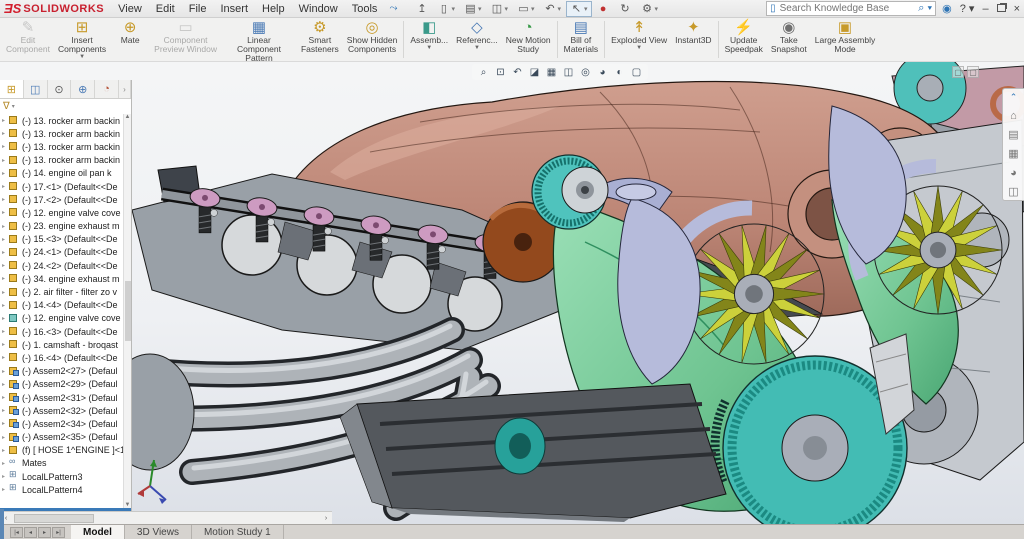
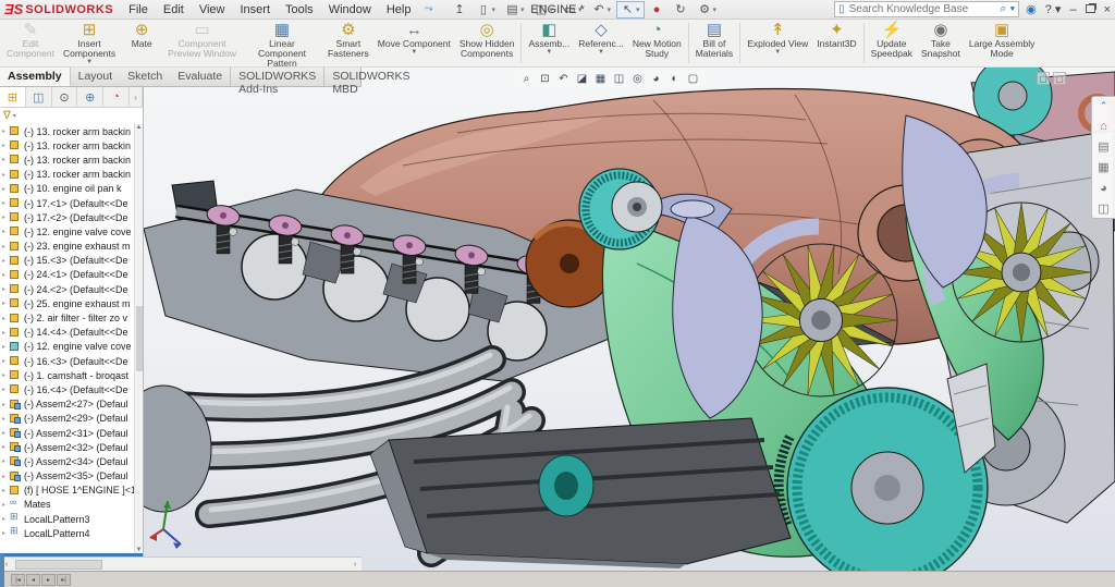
  ƎS
  SOLIDWORKS
- View
+ File
  Edit
- File
+ View
  Insert
- Help
+ Tools
  Window
- Tools
+ Help
  ⤳
  ↥
  ▯
  ▤
  ◫
  ▭
  ↶
  ↖
  ●
  ↻
  ⚙
+ ENGINE *
  ▯
  Search Knowledge Base
  ⌕ ▾
  ◉
  ? ▾
  –
  ×
  ✎
  Edit
  Component
  ⊞
  Insert
  Components
  ⊕
  Mate
  ▭
  Component
  Preview Window
  ▦
  Linear Component Pattern
  ⚙
  Smart
  Fasteners
+ ↔
+ Move Component
  ◎
  Show Hidden
  Components
  ◧
  Assemb...
  ◇
  Referenc...
  ◔
  New Motion
  Study
  ▤
  Bill of
  Materials
  ↟
  Exploded View
  ✦
  Instant3D
  ⚡
  Update
  Speedpak
  ◉
  Take
  Snapshot
  ▣
  Large Assembly
  Mode
  ⌕
  ⊡
  ↶
  ◪
  ▦
  ◫
  ◎
  ◕
  ◐
  ▢
  ▢
  ▢
  ⌃
  ⌂
  ▤
  ▦
  ◕
  ◫
+ Assembly
+ Layout
+ Sketch
+ Evaluate
+ SOLIDWORKS Add-Ins
+ SOLIDWORKS MBD
  ⊞
  ◫
  ⊙
  ⊕
  ◔
  ›
  ∇
  (-) 13. rocker arm backin
  (-) 13. rocker arm backin
  (-) 13. rocker arm backin
  (-) 13. rocker arm backin
- (-) 14. engine oil pan k
+ (-) 10. engine oil pan k
  (-) 17.<1> (Default<<De
  (-) 17.<2> (Default<<De
  (-) 12. engine valve cove
  (-) 23. engine exhaust m
  (-) 15.<3> (Default<<De
  (-) 24.<1> (Default<<De
  (-) 24.<2> (Default<<De
- (-) 34. engine exhaust m
+ (-) 25. engine exhaust m
  (-) 2. air filter - filter zo v
  (-) 14.<4> (Default<<De
  (-) 12. engine valve cove
  (-) 16.<3> (Default<<De
  (-) 1. camshaft - broqast
  (-) 16.<4> (Default<<De
  (-) Assem2<27> (Defaul
  (-) Assem2<29> (Defaul
  (-) Assem2<31> (Defaul
  (-) Assem2<32> (Defaul
  (-) Assem2<34> (Defaul
  (-) Assem2<35> (Defaul
  (f) [ HOSE 1^ENGINE ]<
  ∞
  Mates
  ⊞
  LocalLPattern3
  ⊞
  LocalLPattern4
- Model
- 3D Views
- Motion Study 1
